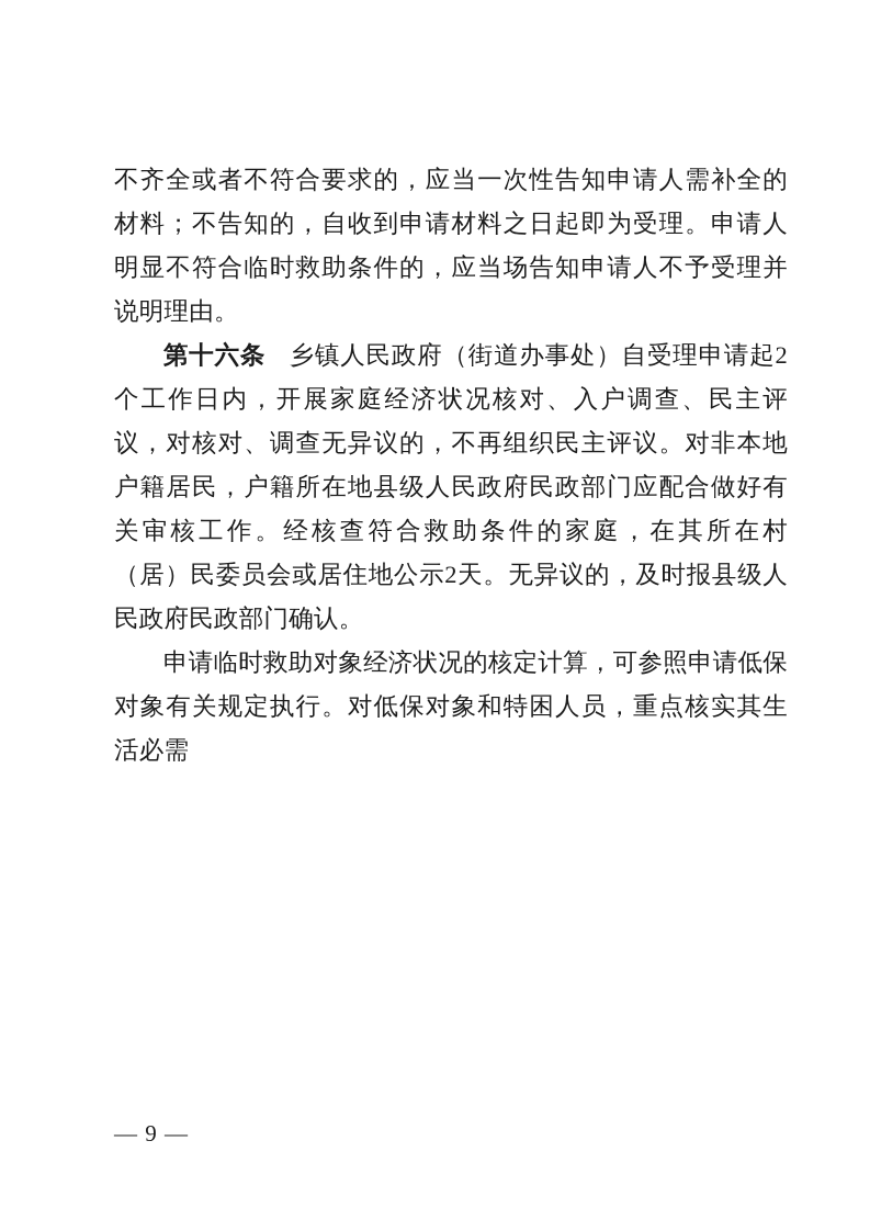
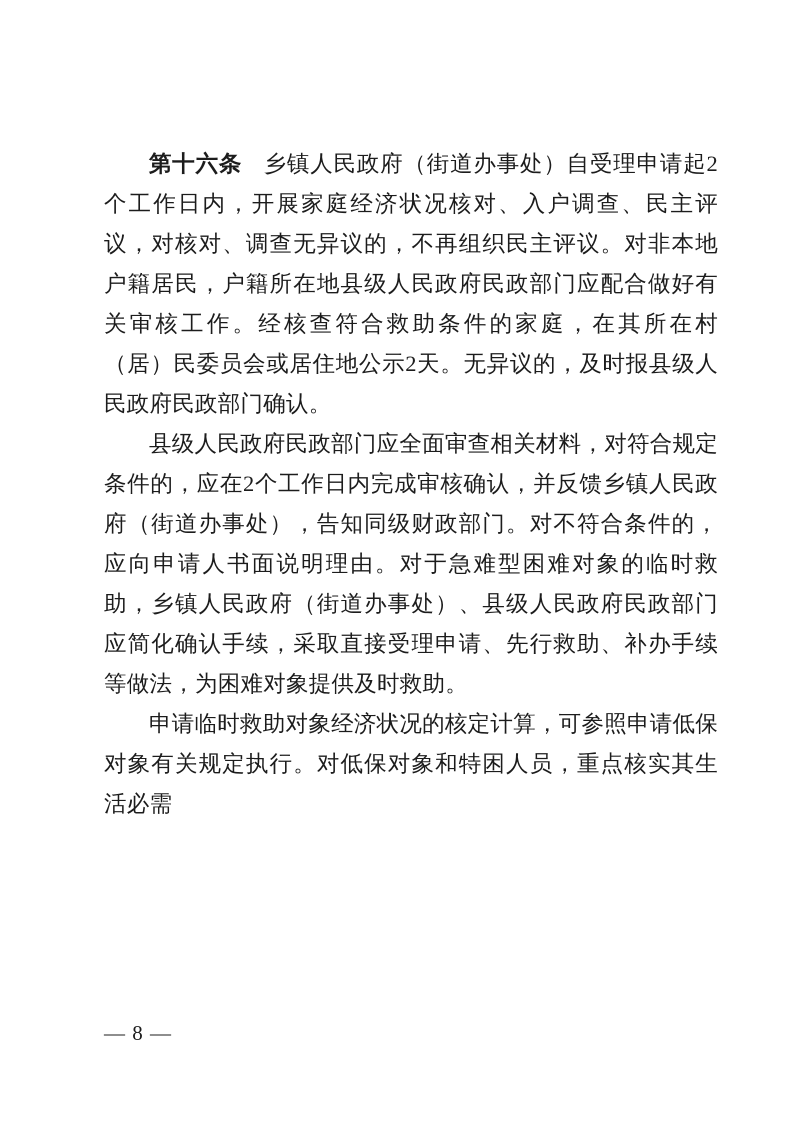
- 不齐全或者不符合要求的，应当一次性告知申请人需补全的材料；不告知的，自收到申请材料之日起即为受理。申请人明显不符合临时救助条件的，应当场告知申请人不予受理并说明理由。
  第十六条 乡镇人民政府（街道办事处）自受理申请起2个工作日内，开展家庭经济状况核对、入户调查、民主评议，对核对、调查无异议的，不再组织民主评议。对非本地户籍居民，户籍所在地县级人民政府民政部门应配合做好有关审核工作。经核查符合救助条件的家庭，在其所在村（居）民委员会或居住地公示2天。无异议的，及时报县级人民政府民政部门确认。
+ 县级人民政府民政部门应全面审查相关材料，对符合规定条件的，应在2个工作日内完成审核确认，并反馈乡镇人民政府（街道办事处），告知同级财政部门。对不符合条件的，应向申请人书面说明理由。对于急难型困难对象的临时救助，乡镇人民政府（街道办事处）、县级人民政府民政部门应简化确认手续，采取直接受理申请、先行救助、补办手续等做法，为困难对象提供及时救助。
  申请临时救助对象经济状况的核定计算，可参照申请低保对象有关规定执行。对低保对象和特困人员，重点核实其生活必需
- — 9 —
+ — 8 —
